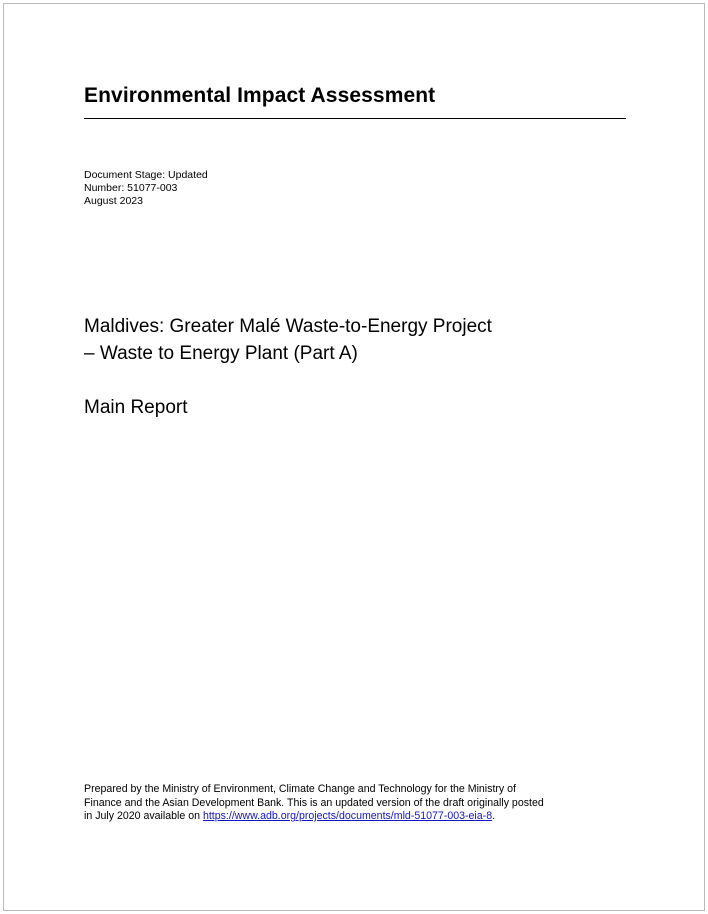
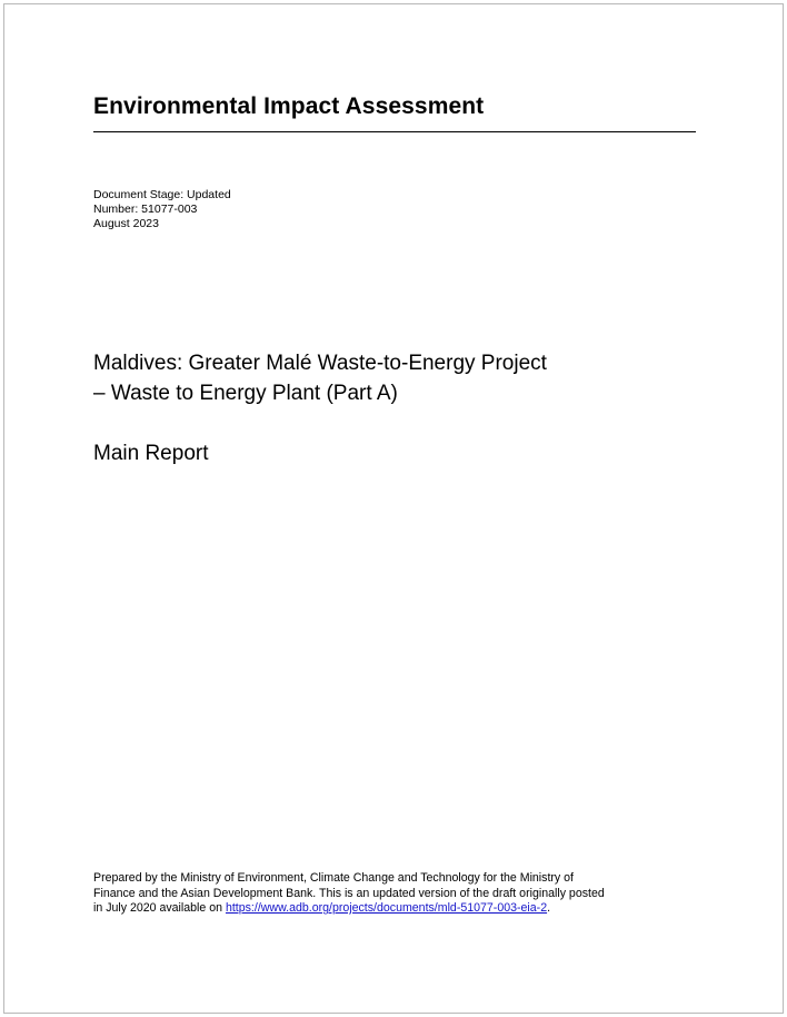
  Environmental Impact Assessment
  Document Stage: Updated
  Number: 51077-003
  August 2023
  Maldives: Greater Malé Waste-to-Energy Project
  – Waste to Energy Plant (Part A)
  Main Report
  Prepared by the Ministry of Environment, Climate Change and Technology for the Ministry of
  Finance and the Asian Development Bank. This is an updated version of the draft originally posted
- in July 2020 available on https://www.adb.org/projects/documents/mld-51077-003-eia-8.
+ in July 2020 available on https://www.adb.org/projects/documents/mld-51077-003-eia-2.
